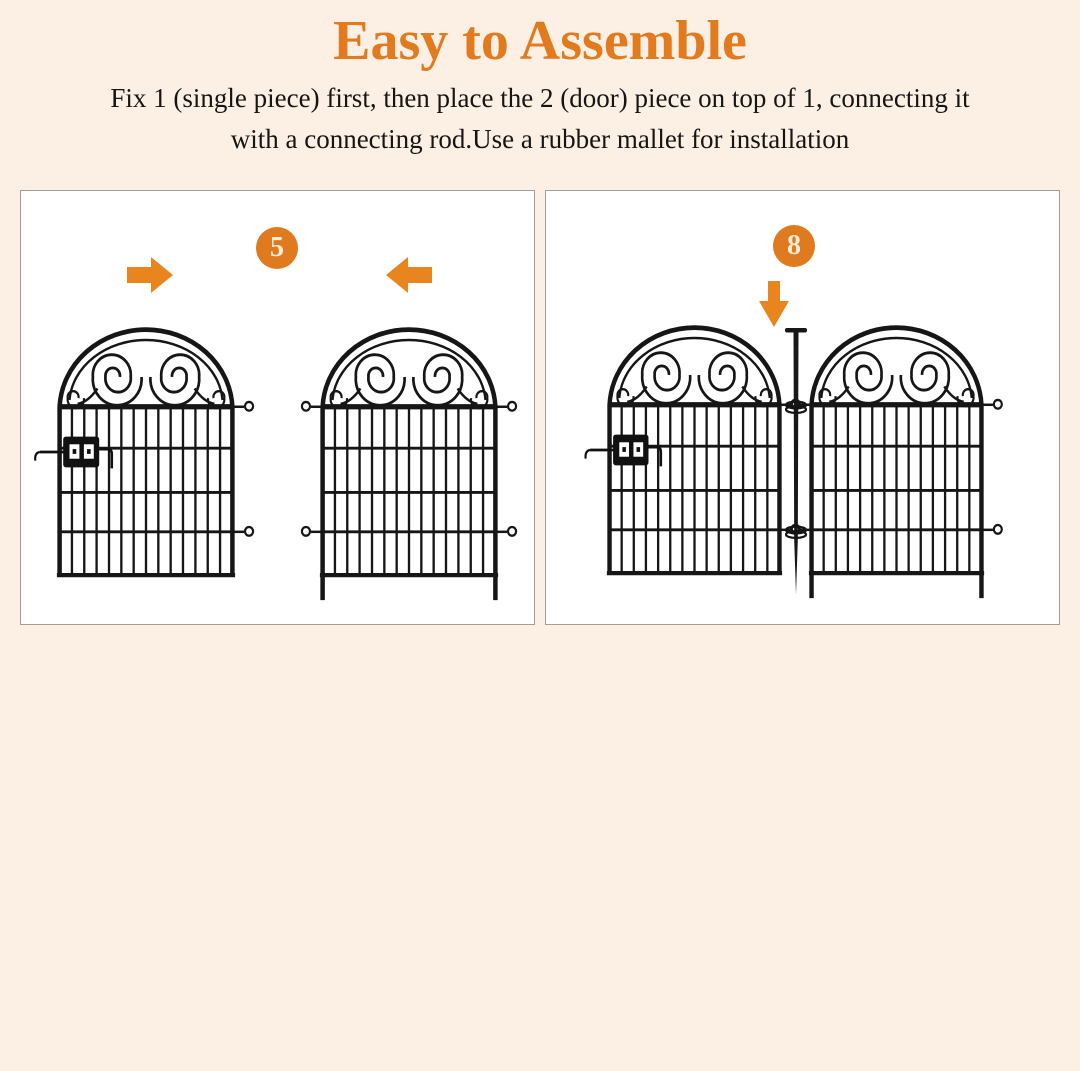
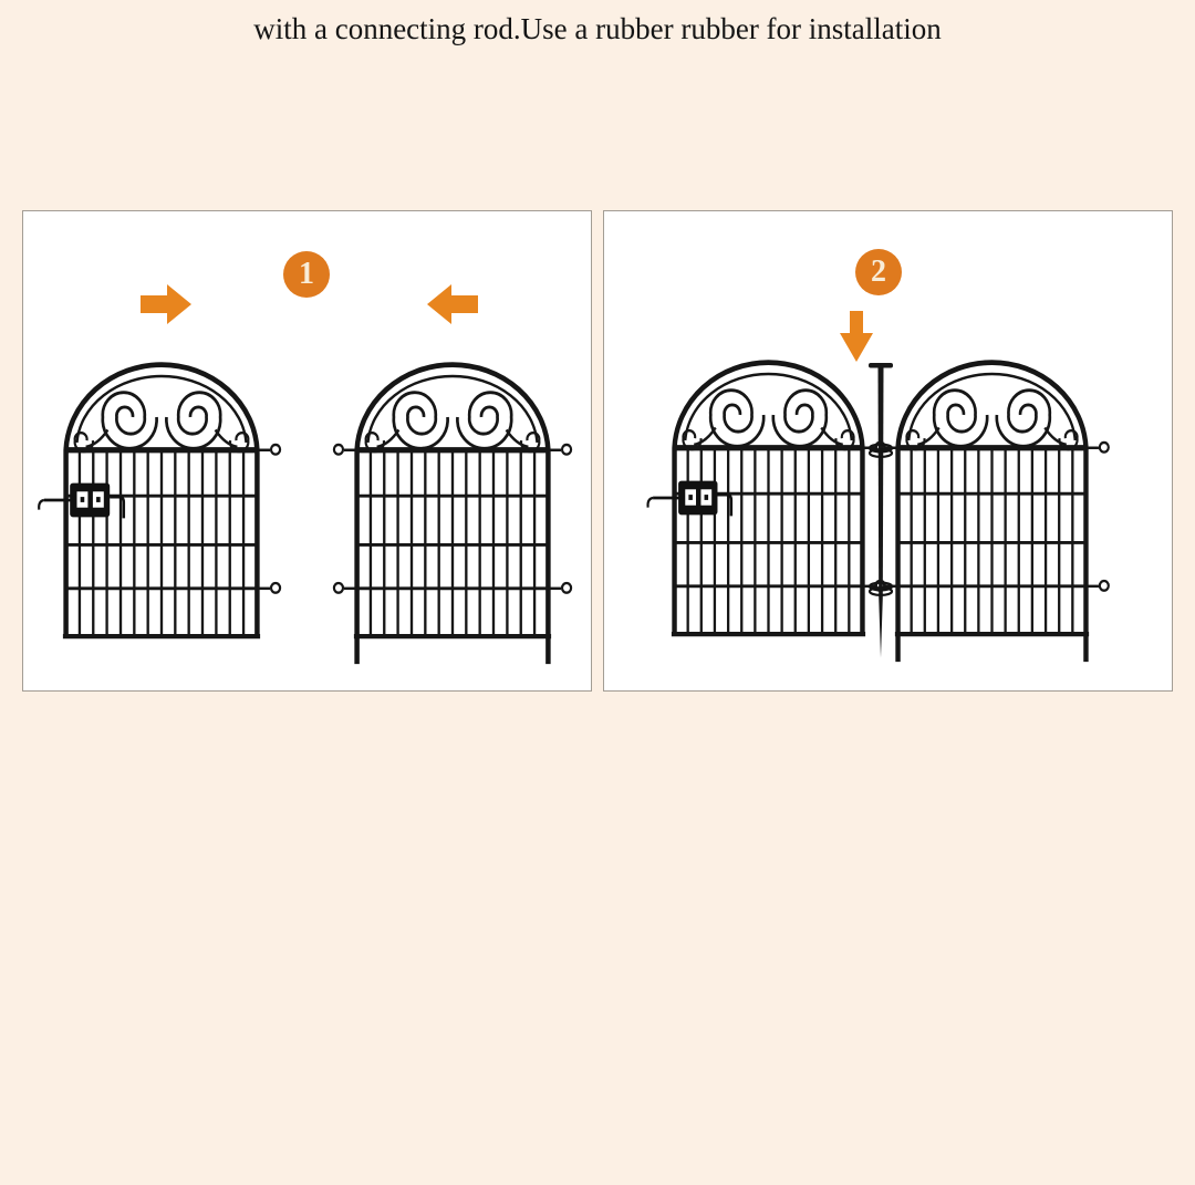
- Easy to Assemble
- Fix 1 (single piece) first, then place the 2 (door) piece on top of 1, connecting it
- with a connecting rod.Use a rubber mallet for installation
+ with a connecting rod.Use a rubber rubber for installation
- 5
+ 1
- 8
+ 2
